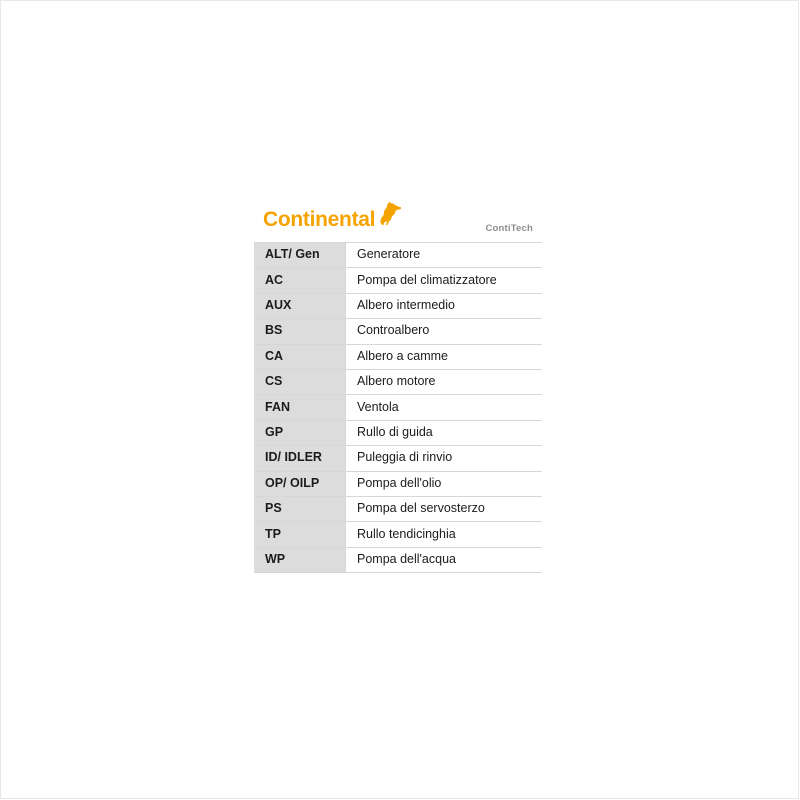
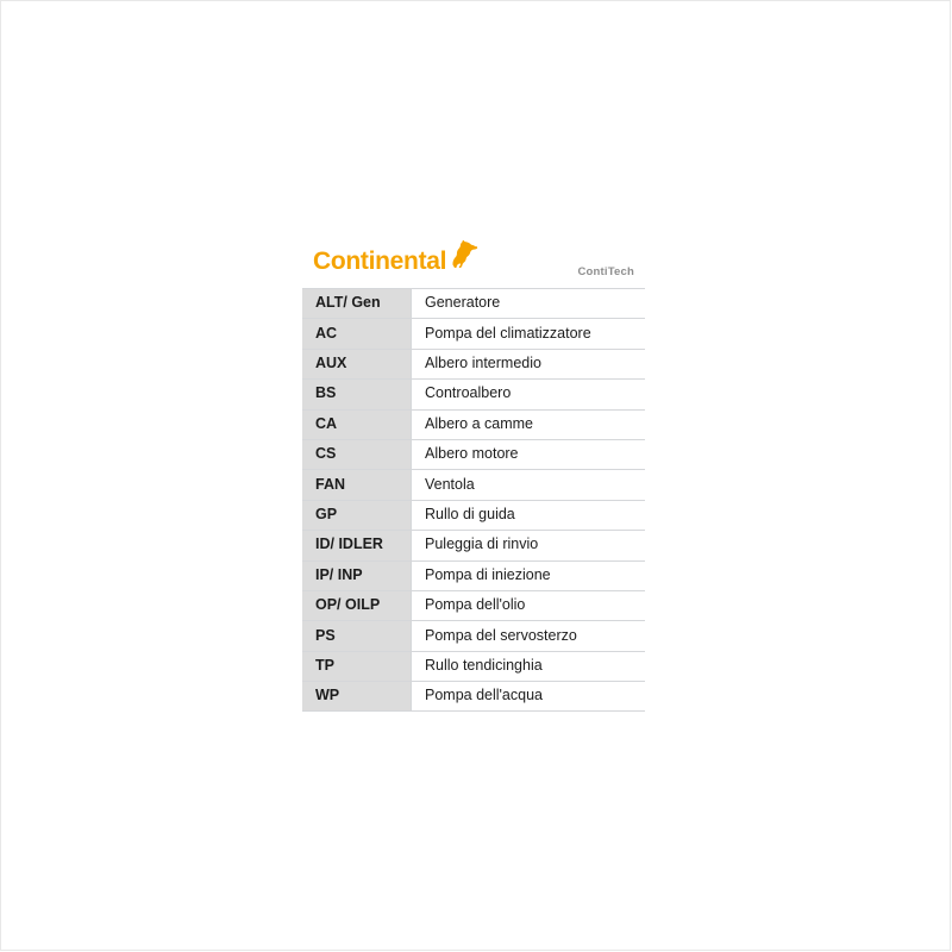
  Continental
  ContiTech
  ALT/ Gen	Generatore
  AC	Pompa del climatizzatore
  AUX	Albero intermedio
  BS	Controalbero
  CA	Albero a camme
  CS	Albero motore
  FAN	Ventola
  GP	Rullo di guida
  ID/ IDLER	Puleggia di rinvio
+ IP/ INP	Pompa di iniezione
  OP/ OILP	Pompa dell'olio
  PS	Pompa del servosterzo
  TP	Rullo tendicinghia
  WP	Pompa dell'acqua
